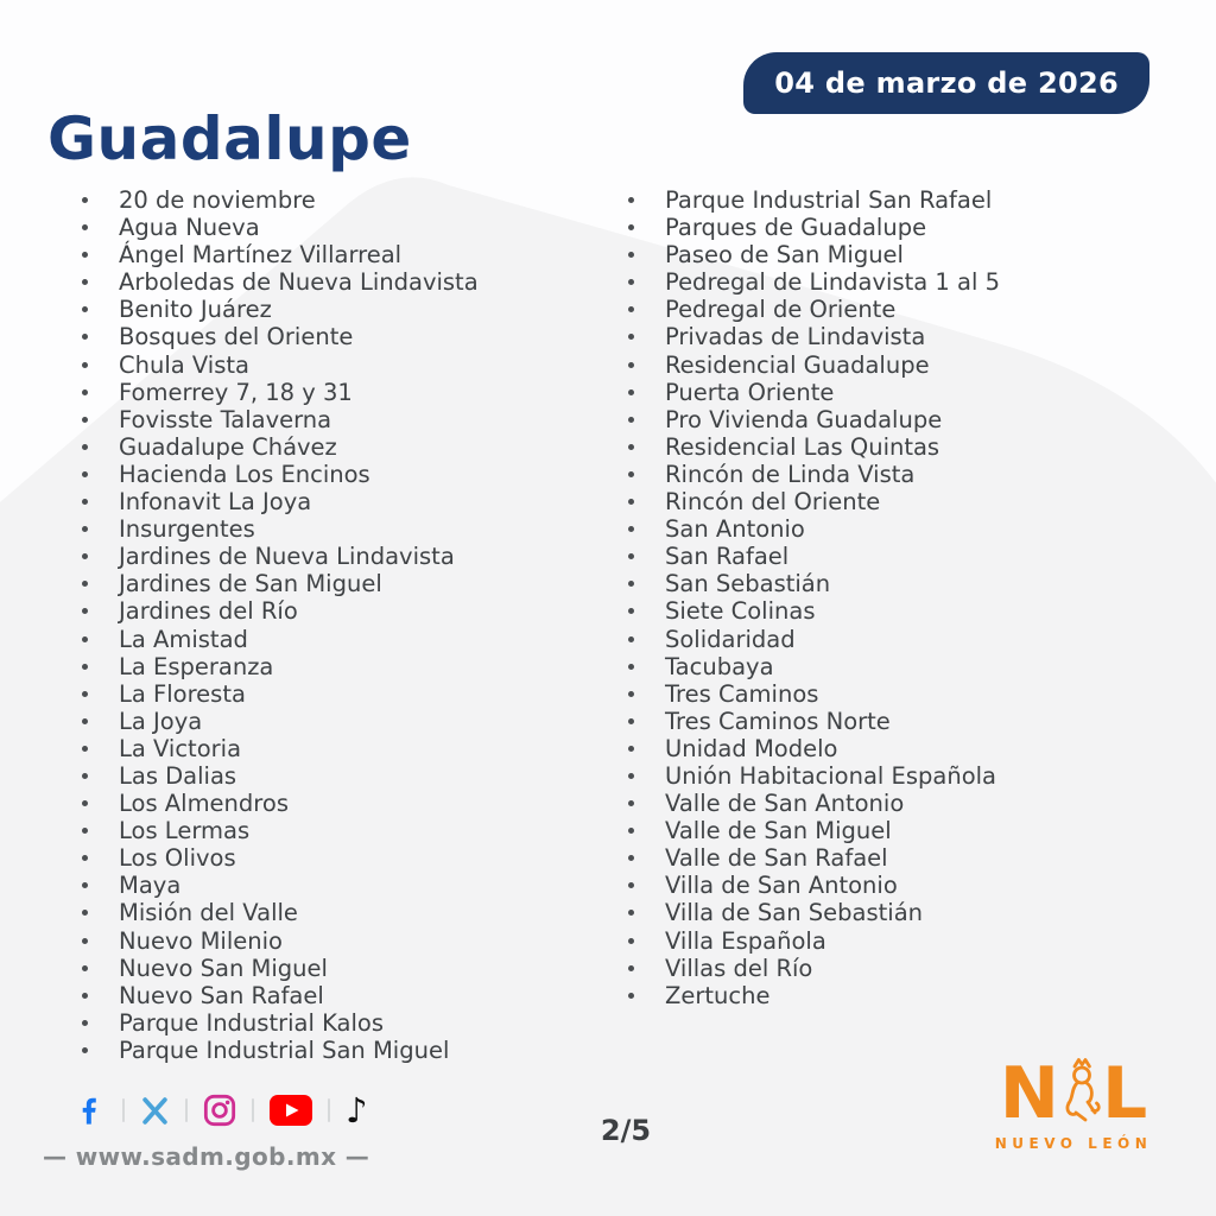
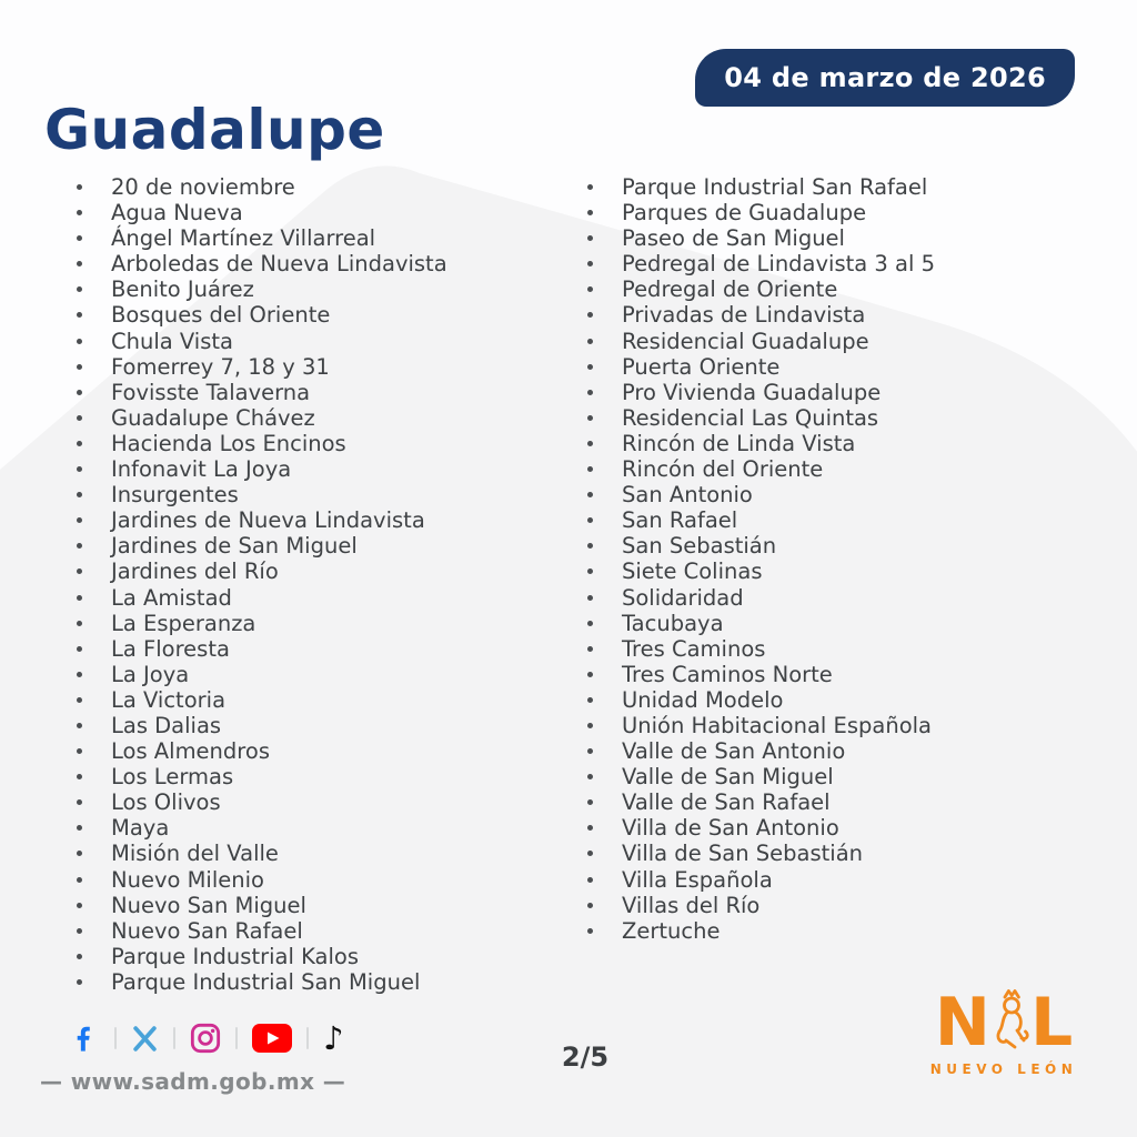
  04 de marzo de 2026
  Guadalupe
  20 de noviembre
  Agua Nueva
  Ángel Martínez Villarreal
  Arboledas de Nueva Lindavista
  Benito Juárez
  Bosques del Oriente
  Chula Vista
  Fomerrey 7, 18 y 31
  Fovisste Talaverna
  Guadalupe Chávez
  Hacienda Los Encinos
  Infonavit La Joya
  Insurgentes
  Jardines de Nueva Lindavista
  Jardines de San Miguel
  Jardines del Río
  La Amistad
  La Esperanza
  La Floresta
  La Joya
  La Victoria
  Las Dalias
  Los Almendros
  Los Lermas
  Los Olivos
  Maya
  Misión del Valle
  Nuevo Milenio
  Nuevo San Miguel
  Nuevo San Rafael
  Parque Industrial Kalos
  Parque Industrial San Miguel
  Parque Industrial San Rafael
  Parques de Guadalupe
  Paseo de San Miguel
- Pedregal de Lindavista 1 al 5
+ Pedregal de Lindavista 3 al 5
  Pedregal de Oriente
  Privadas de Lindavista
  Residencial Guadalupe
  Puerta Oriente
  Pro Vivienda Guadalupe
  Residencial Las Quintas
  Rincón de Linda Vista
  Rincón del Oriente
  San Antonio
  San Rafael
  San Sebastián
  Siete Colinas
  Solidaridad
  Tacubaya
  Tres Caminos
  Tres Caminos Norte
  Unidad Modelo
  Unión Habitacional Española
  Valle de San Antonio
  Valle de San Miguel
  Valle de San Rafael
  Villa de San Antonio
  Villa de San Sebastián
  Villa Española
  Villas del Río
  Zertuche
  ♪
  — www.sadm.gob.mx —
  2/5
  N
  L
  NUEVO LEÓN
